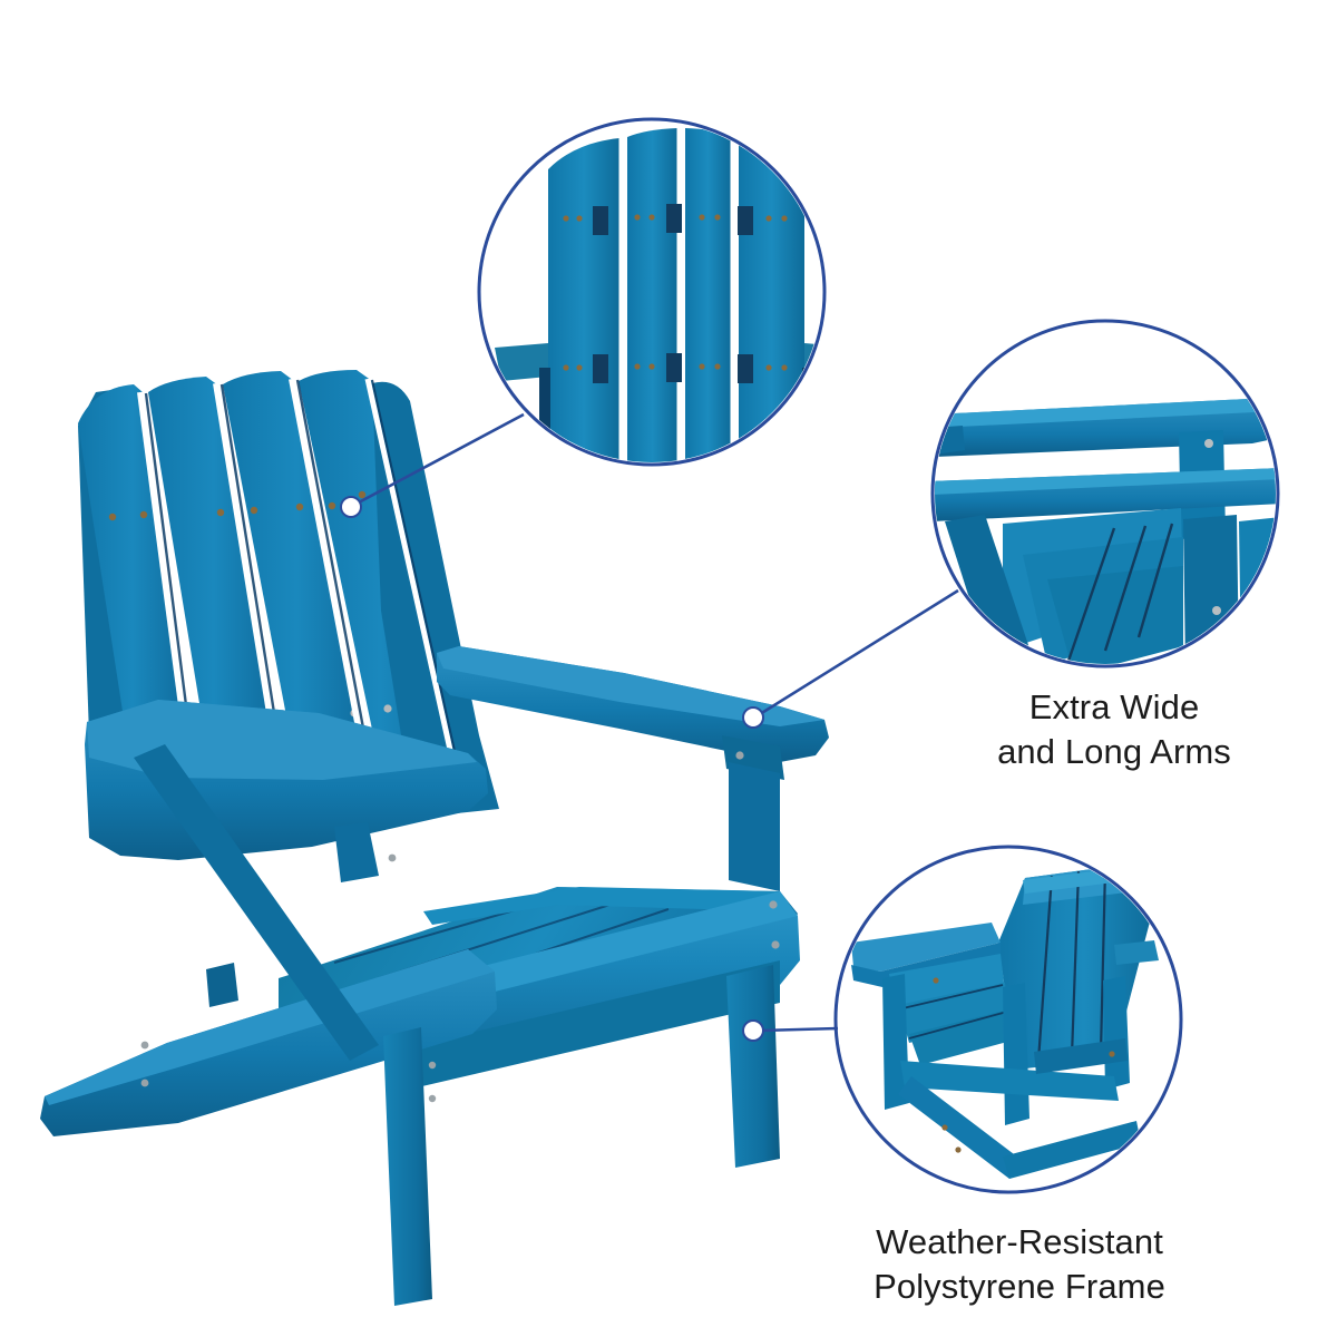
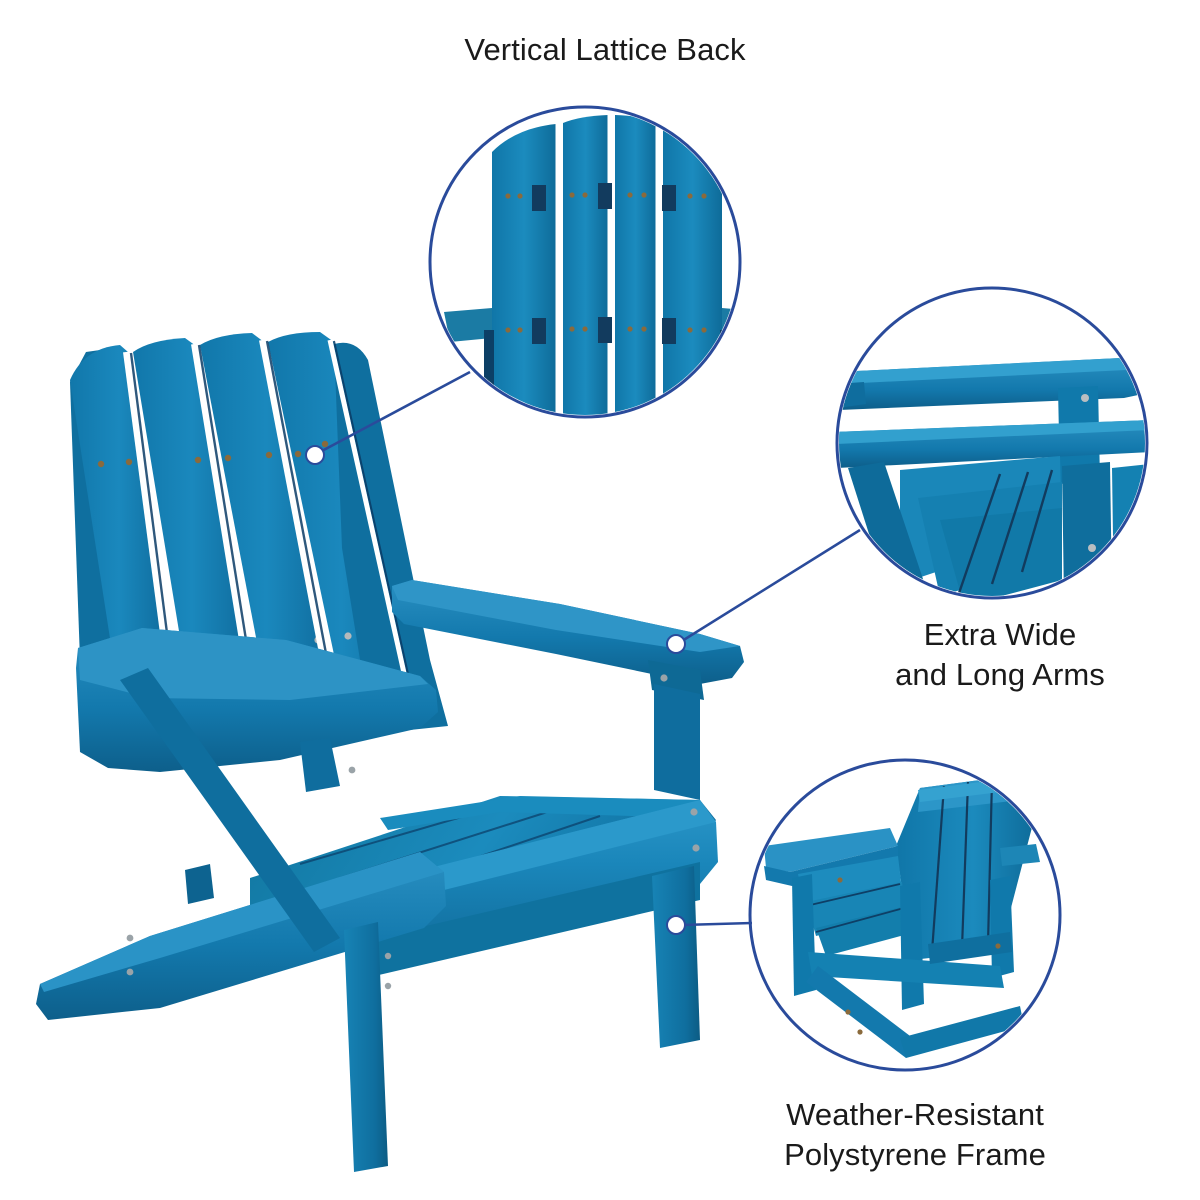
+ Vertical Lattice Back
  Extra Wide
  and Long Arms
  Weather-Resistant
  Polystyrene Frame
